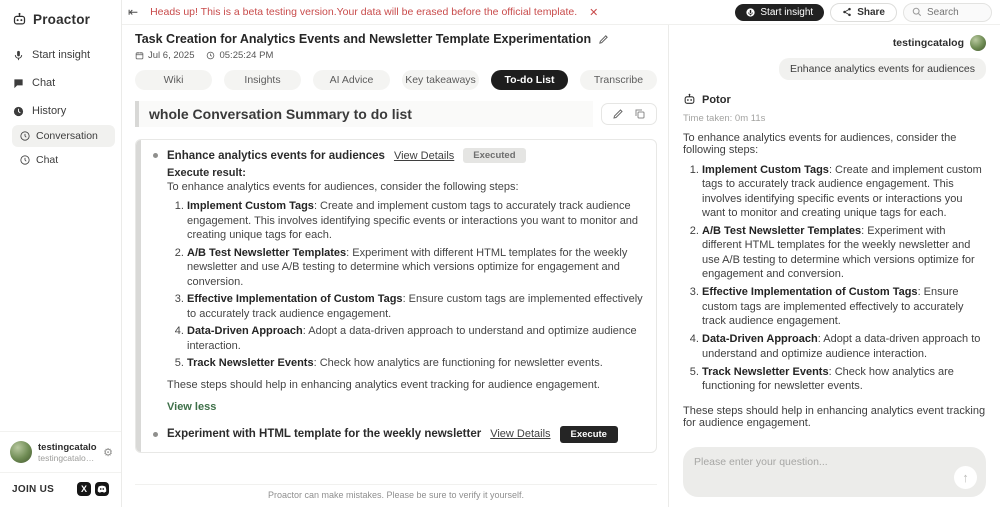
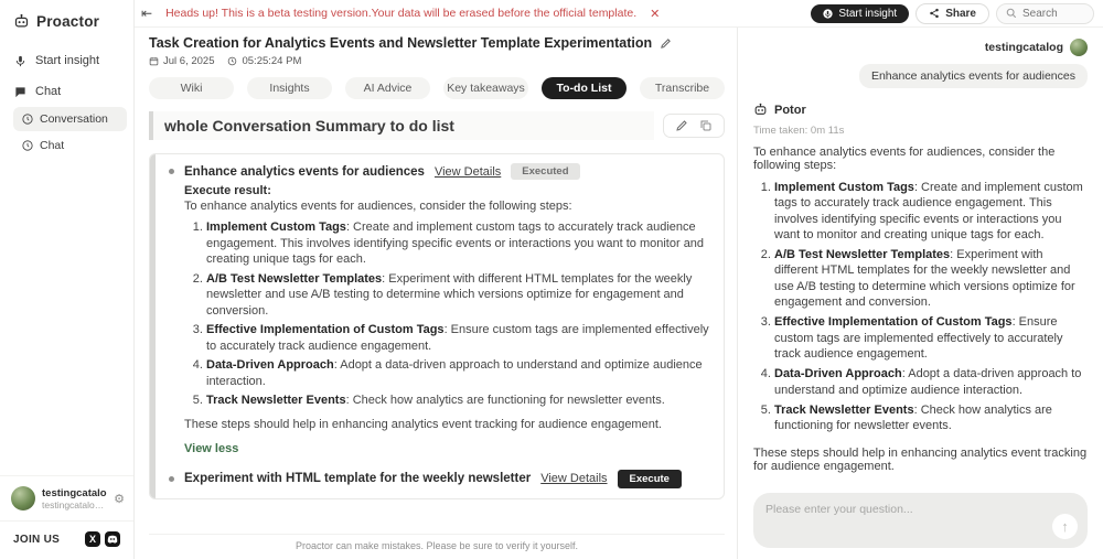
  Proactor
  Start insight
  Chat
- History
  Conversation
  Chat
  testingcatalo
  ⚙
  JOIN US
  X
  ⇤
  Heads up! This is a beta testing version.Your data will be erased before the official template.
  ✕
  Start insight
  Share
  Search
  Task Creation for Analytics Events and Newsletter Template Experimentation
  Jul 6, 2025
  05:25:24 PM
  Wiki
  Insights
  AI Advice
  Key takeaways
  To-do List
  Transcribe
  whole Conversation Summary to do list
  Enhance analytics events for audiences
  View Details
  Executed
  Execute result:
  To enhance analytics events for audiences, consider the following steps:
  Implement Custom Tags: Create and implement custom tags to accurately track audience engagement. This involves identifying specific events or interactions you want to monitor and creating unique tags for each.
  A/B Test Newsletter Templates: Experiment with different HTML templates for the weekly newsletter and use A/B testing to determine which versions optimize for engagement and conversion.
  Effective Implementation of Custom Tags: Ensure custom tags are implemented effectively to accurately track audience engagement.
  Data-Driven Approach: Adopt a data-driven approach to understand and optimize audience interaction.
  Track Newsletter Events: Check how analytics are functioning for newsletter events.
  These steps should help in enhancing analytics event tracking for audience engagement.
  View less
  Experiment with HTML template for the weekly newsletter
  View Details
  Execute
  Proactor can make mistakes. Please be sure to verify it yourself.
  testingcatalog
  Enhance analytics events for audiences
  Potor
  Time taken: 0m 11s
  To enhance analytics events for audiences, consider the following steps:
  Implement Custom Tags: Create and implement custom tags to accurately track audience engagement. This involves identifying specific events or interactions you want to monitor and creating unique tags for each.
  A/B Test Newsletter Templates: Experiment with different HTML templates for the weekly newsletter and use A/B testing to determine which versions optimize for engagement and conversion.
  Effective Implementation of Custom Tags: Ensure custom tags are implemented effectively to accurately track audience engagement.
  Data-Driven Approach: Adopt a data-driven approach to understand and optimize audience interaction.
  Track Newsletter Events: Check how analytics are functioning for newsletter events.
  These steps should help in enhancing analytics event tracking for audience engagement.
  Please enter your question...
  ↑
